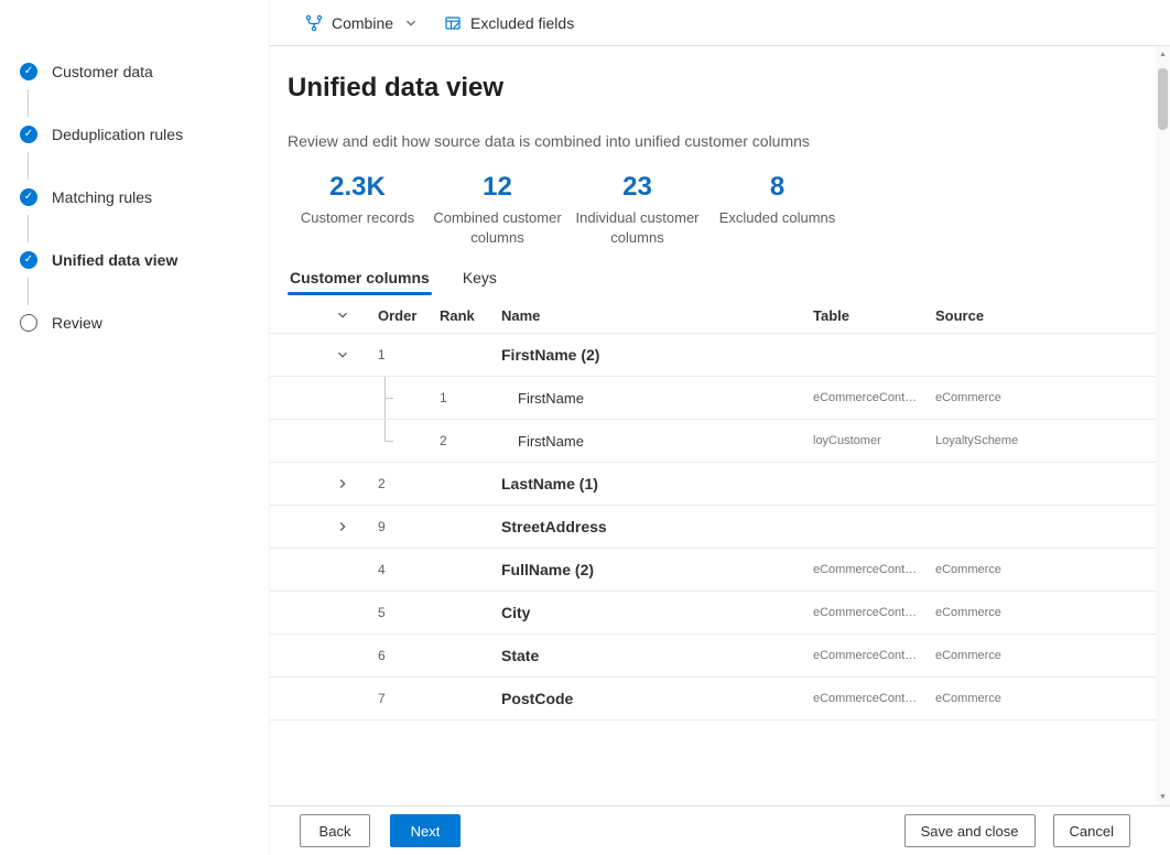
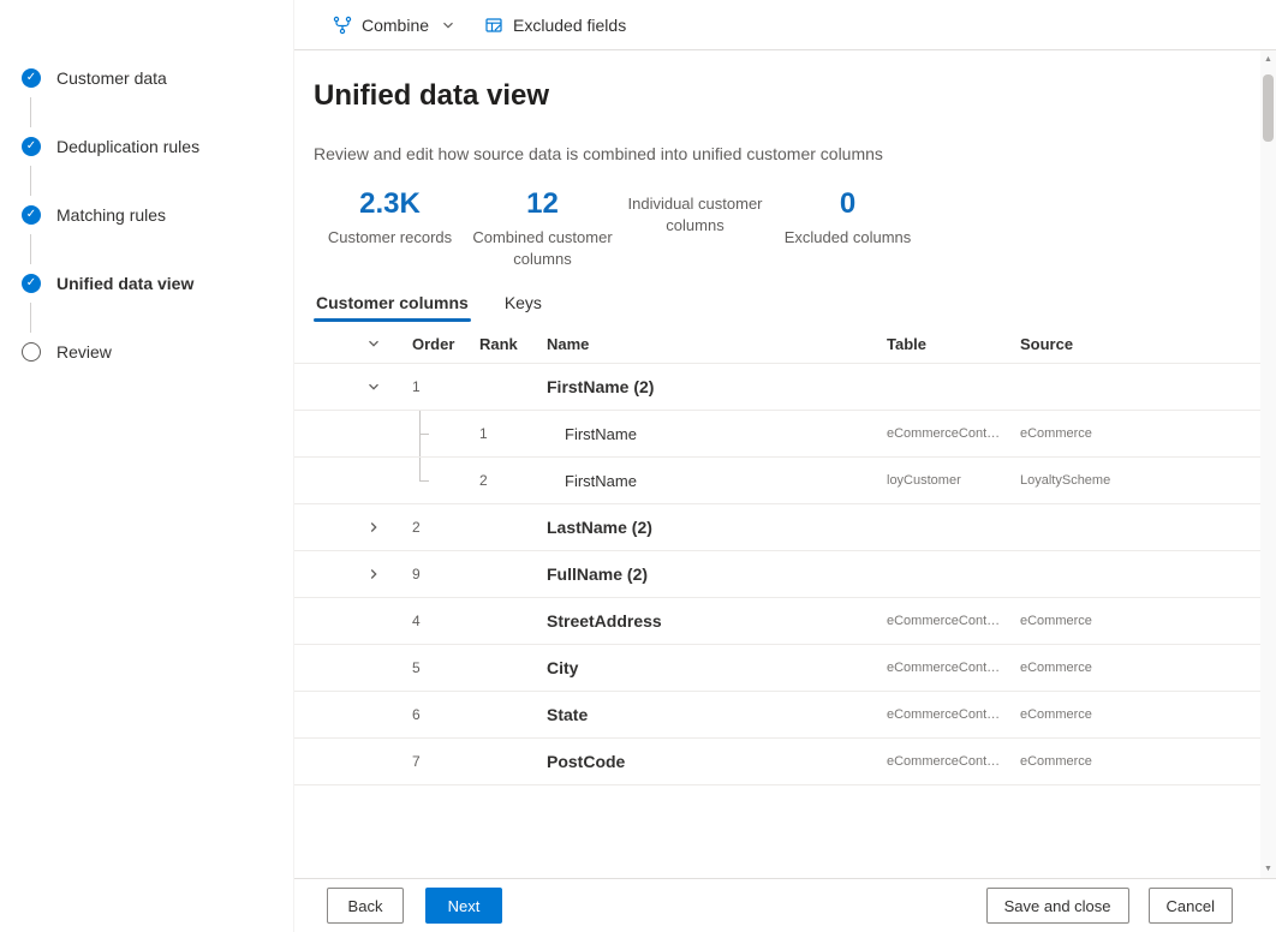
  ✓
  Customer data
  ✓
  Deduplication rules
  ✓
  Matching rules
  ✓
  Unified data view
  Review
  Combine
  Excluded fields
  Unified data view
  Review and edit how source data is combined into unified customer columns
  2.3K
  Customer records
  12
  Combined customer columns
- 23
  Individual customer columns
- 8
+ 0
  Excluded columns
  Customer columns
  Keys
  Order
  Rank
  Name
  Table
  Source
  1
  FirstName (2)
  1
  FirstName
  eCommerceConta…
  eCommerce
  2
  FirstName
  loyCustomer
  LoyaltyScheme
  2
- LastName (1)
+ LastName (2)
  9
- StreetAddress
+ FullName (2)
  4
- FullName (2)
+ StreetAddress
  eCommerceContact
  eCommerce
  5
  City
  eCommerceContact
  eCommerce
  6
  State
  eCommerceContact
  eCommerce
  7
  PostCode
  eCommerceContact
  eCommerce
  Back
  Next
  Save and close
  Cancel
